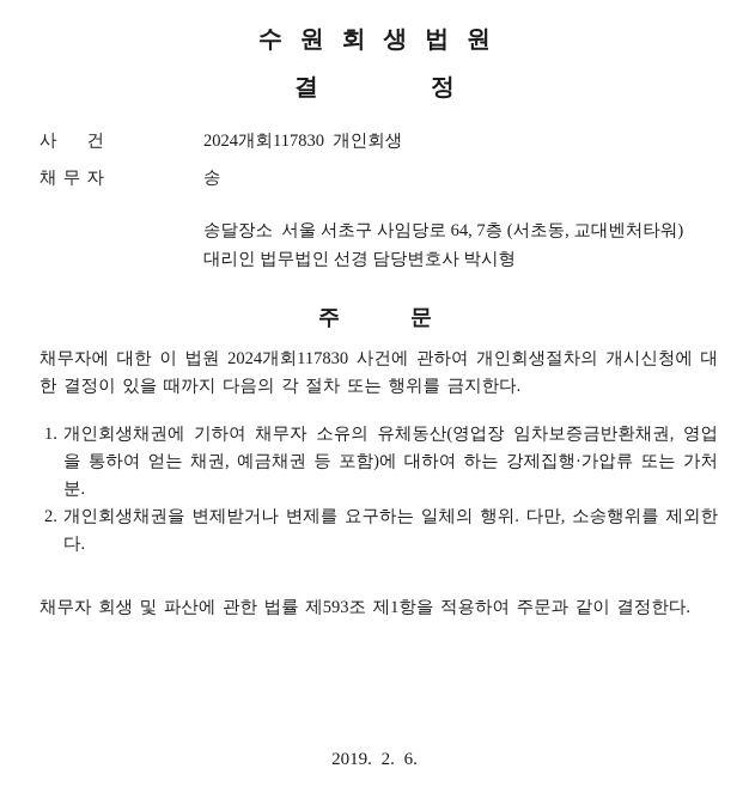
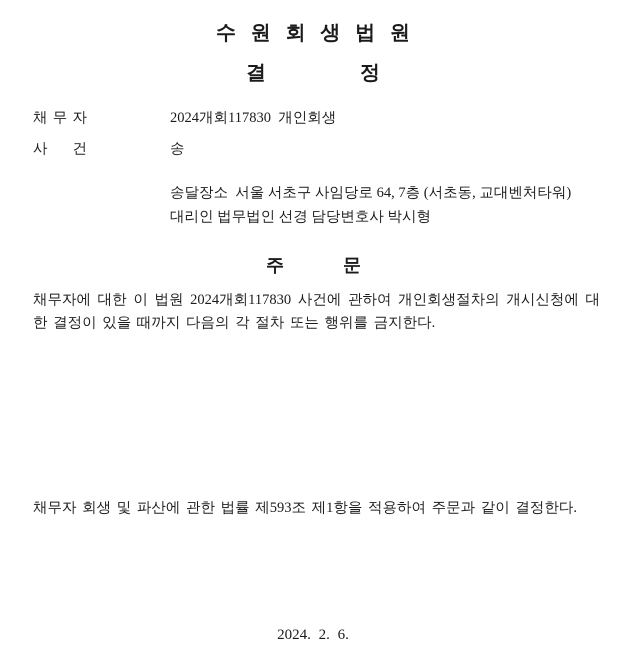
  수 원 회 생 법 원
  결 정
- 사 건
+ 채 무 자
  2024개회117830 개인회생
- 채 무 자
+ 사 건
  송
  송달장소 서울 서초구 사임당로 64, 7층 (서초동, 교대벤처타워)
  대리인 법무법인 선경 담당변호사 박시형
  주 문
  채무자에 대한 이 법원 2024개회117830 사건에 관하여 개인회생절차의 개시신청에 대한 결정이 있을 때까지 다음의 각 절차 또는 행위를 금지한다.
- 1.
- 개인회생채권에 기하여 채무자 소유의 유체동산(영업장 임차보증금반환채권, 영업을 통하여 얻는 채권, 예금채권 등 포함)에 대하여 하는 강제집행·가압류 또는 가처분.
- 2.
- 개인회생채권을 변제받거나 변제를 요구하는 일체의 행위. 다만, 소송행위를 제외한다.
  채무자 회생 및 파산에 관한 법률 제593조 제1항을 적용하여 주문과 같이 결정한다.
- 2019. 2. 6.
+ 2024. 2. 6.
